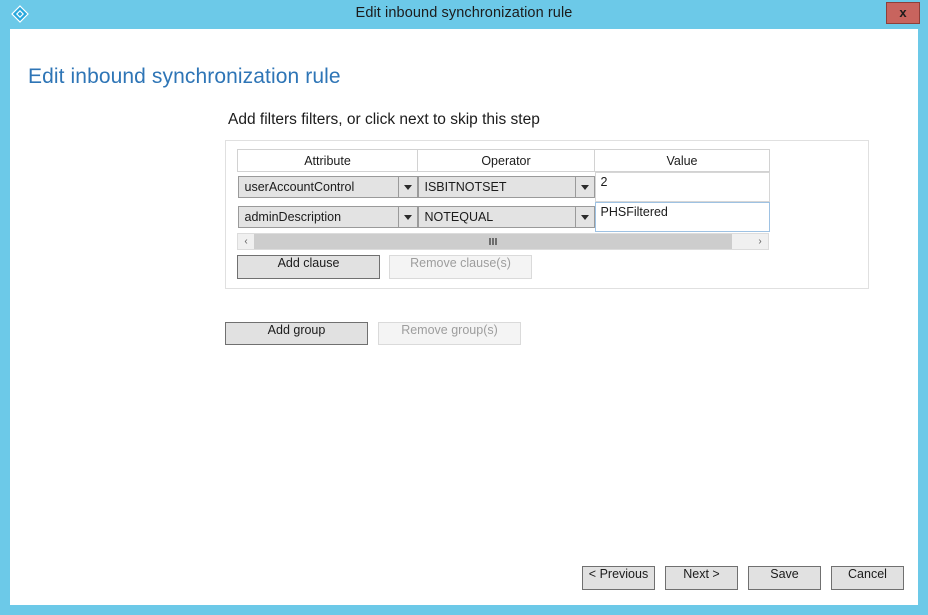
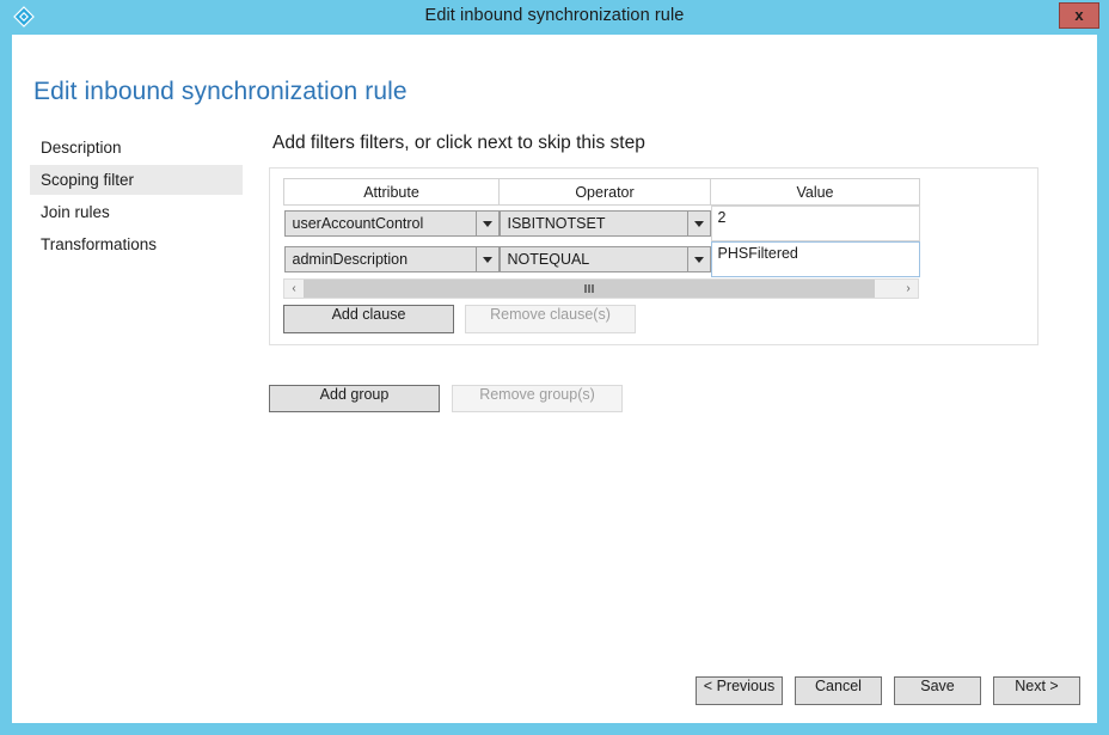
  Edit inbound synchronization rule
  x
  Edit inbound synchronization rule
+ Description
+ Scoping filter
+ Join rules
+ Transformations
  Add filters filters, or click next to skip this step
  Attribute	Operator	Value
  userAccountControl	ISBITNOTSET	2
  adminDescription	NOTEQUAL	PHSFiltered
  ‹
  ›
  Add clause
  Remove clause(s)
  Add group
  Remove group(s)
  < Previous
- Next >
+ Cancel
  Save
- Cancel
+ Next >
